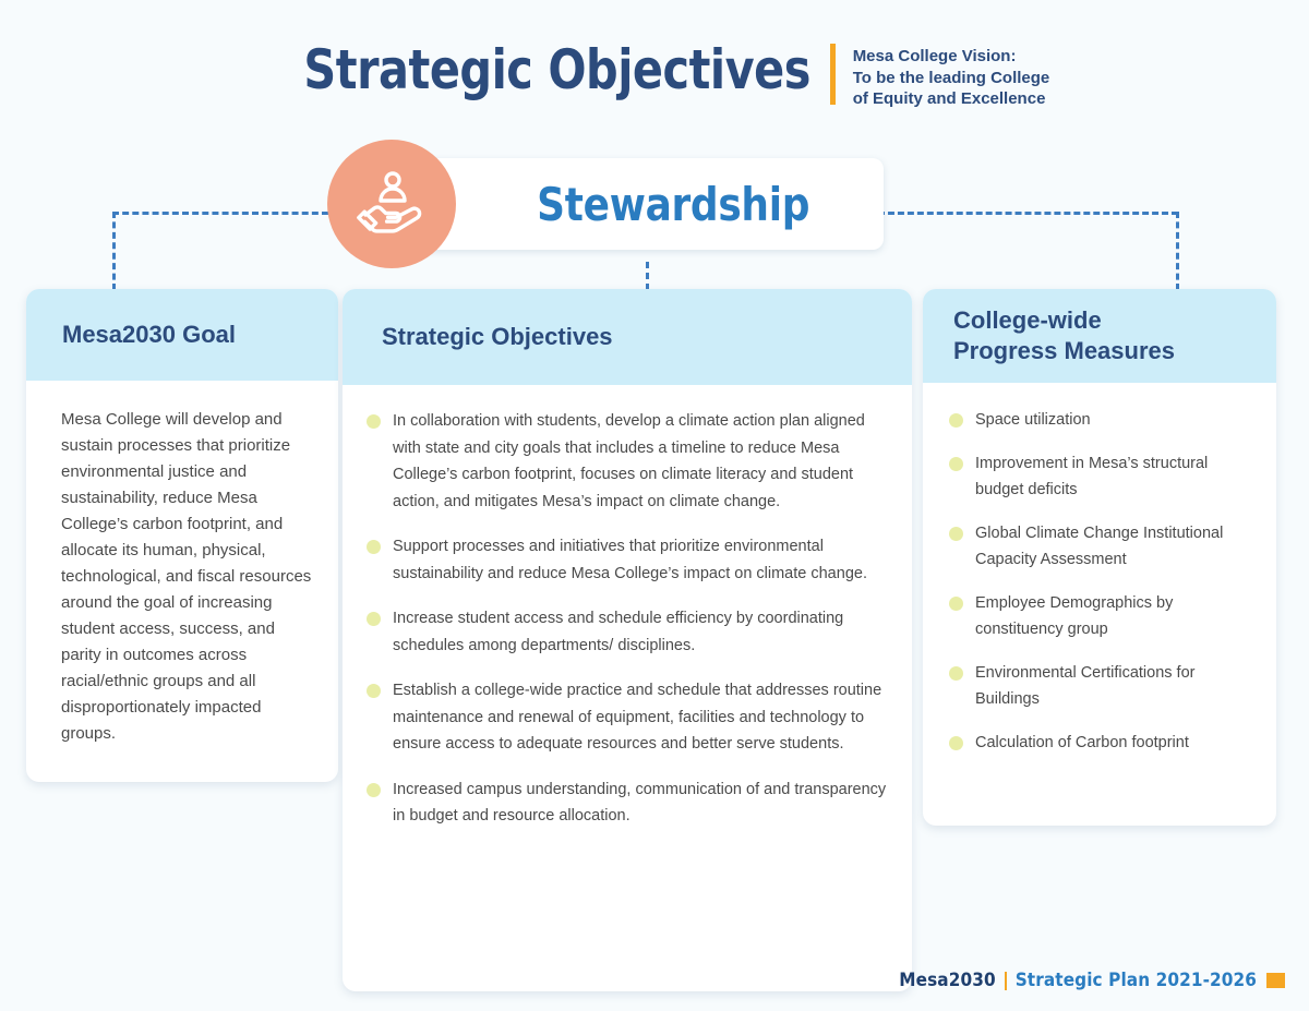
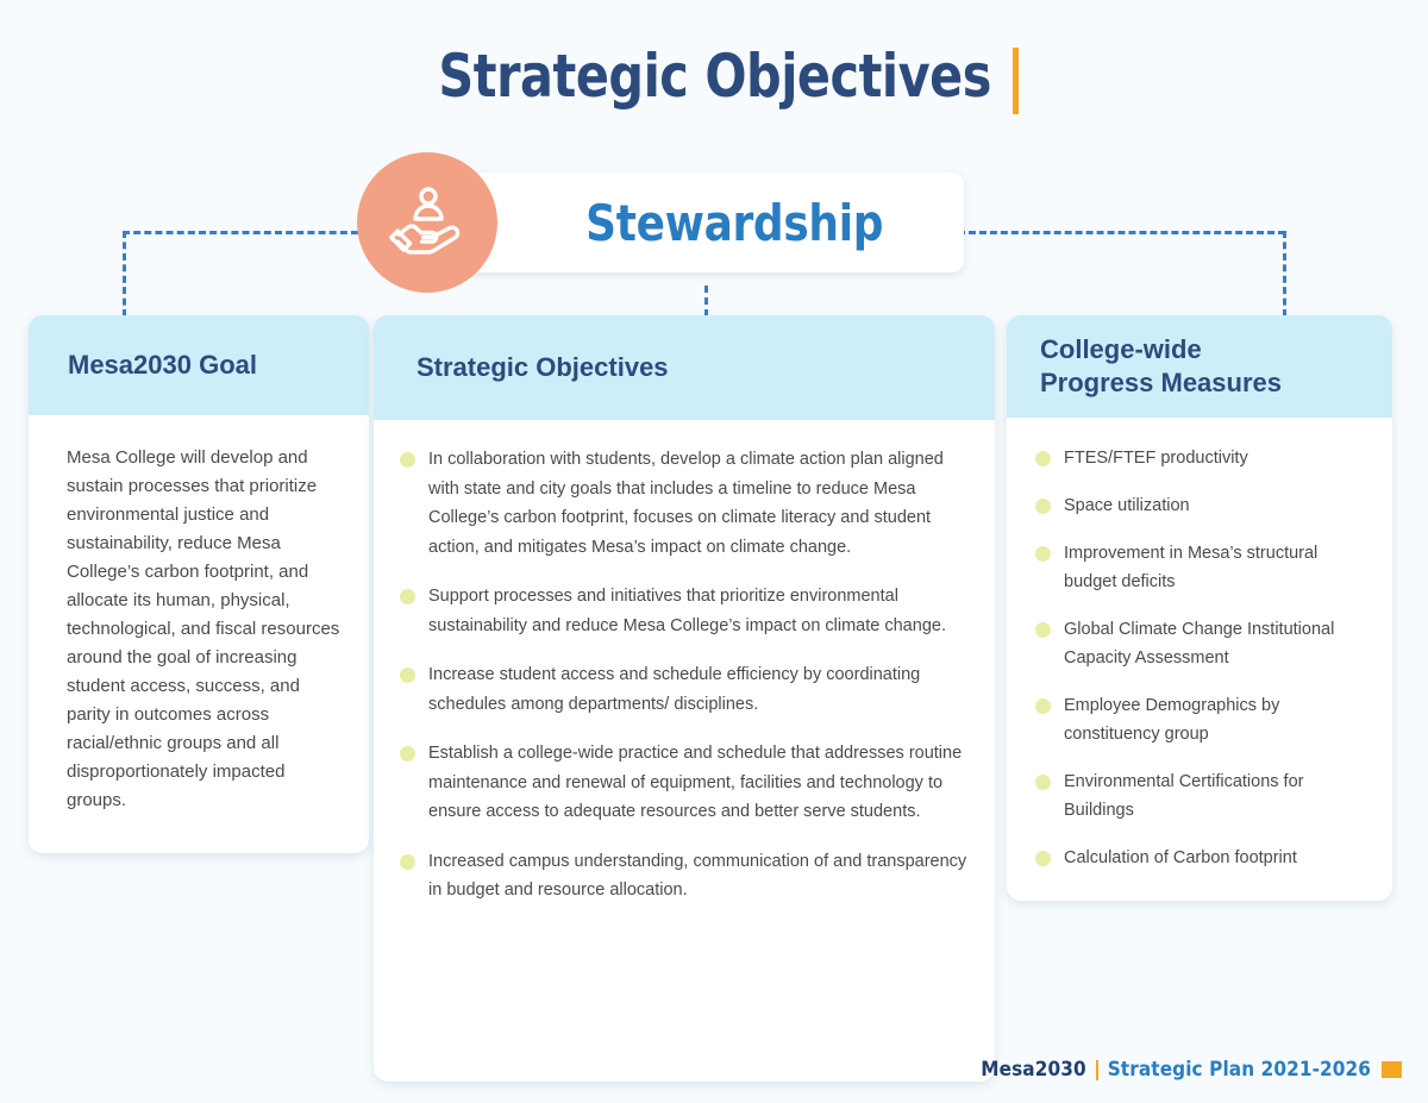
  Strategic Objectives
- Mesa College Vision:
- To be the leading College
- of Equity and Excellence
  Stewardship
  Mesa2030 Goal
  Mesa College will develop and sustain processes that prioritize environmental justice and sustainability, reduce Mesa College’s carbon footprint, and allocate its human, physical, technological, and fiscal resources around the goal of increasing student access, success, and parity in outcomes across racial/ethnic groups and all disproportionately impacted groups.
  Strategic Objectives
  In collaboration with students, develop a climate action plan aligned with state and city goals that includes a timeline to reduce Mesa College’s carbon footprint, focuses on climate literacy and student action, and mitigates Mesa’s impact on climate change.
  Support processes and initiatives that prioritize environmental sustainability and reduce Mesa College’s impact on climate change.
  Increase student access and schedule efficiency by coordinating schedules among departments/ disciplines.
  Establish a college-wide practice and schedule that addresses routine maintenance and renewal of equipment, facilities and technology to ensure access to adequate resources and better serve students.
  Increased campus understanding, communication of and transparency in budget and resource allocation.
  College-wide
  Progress Measures
+ FTES/FTEF productivity
  Space utilization
  Improvement in Mesa’s structural budget deficits
  Global Climate Change Institutional Capacity Assessment
  Employee Demographics by constituency group
  Environmental Certifications for Buildings
  Calculation of Carbon footprint
  Mesa2030
  Strategic Plan 2021-2026
